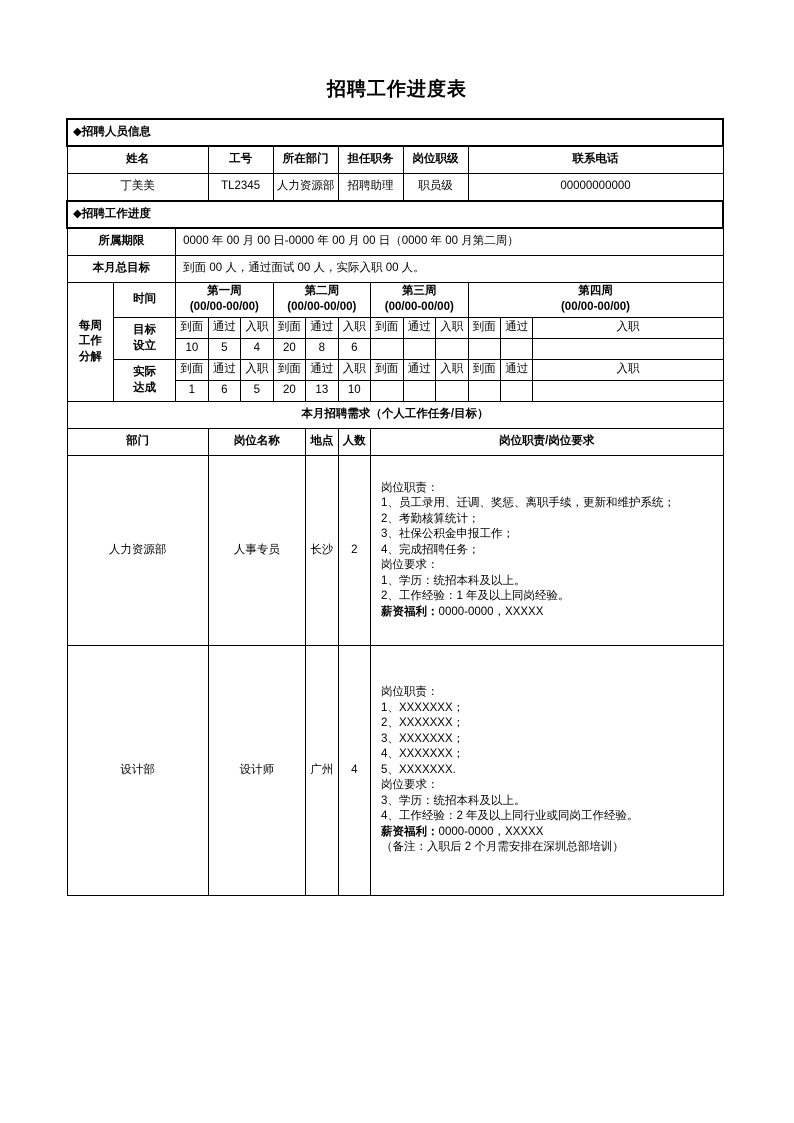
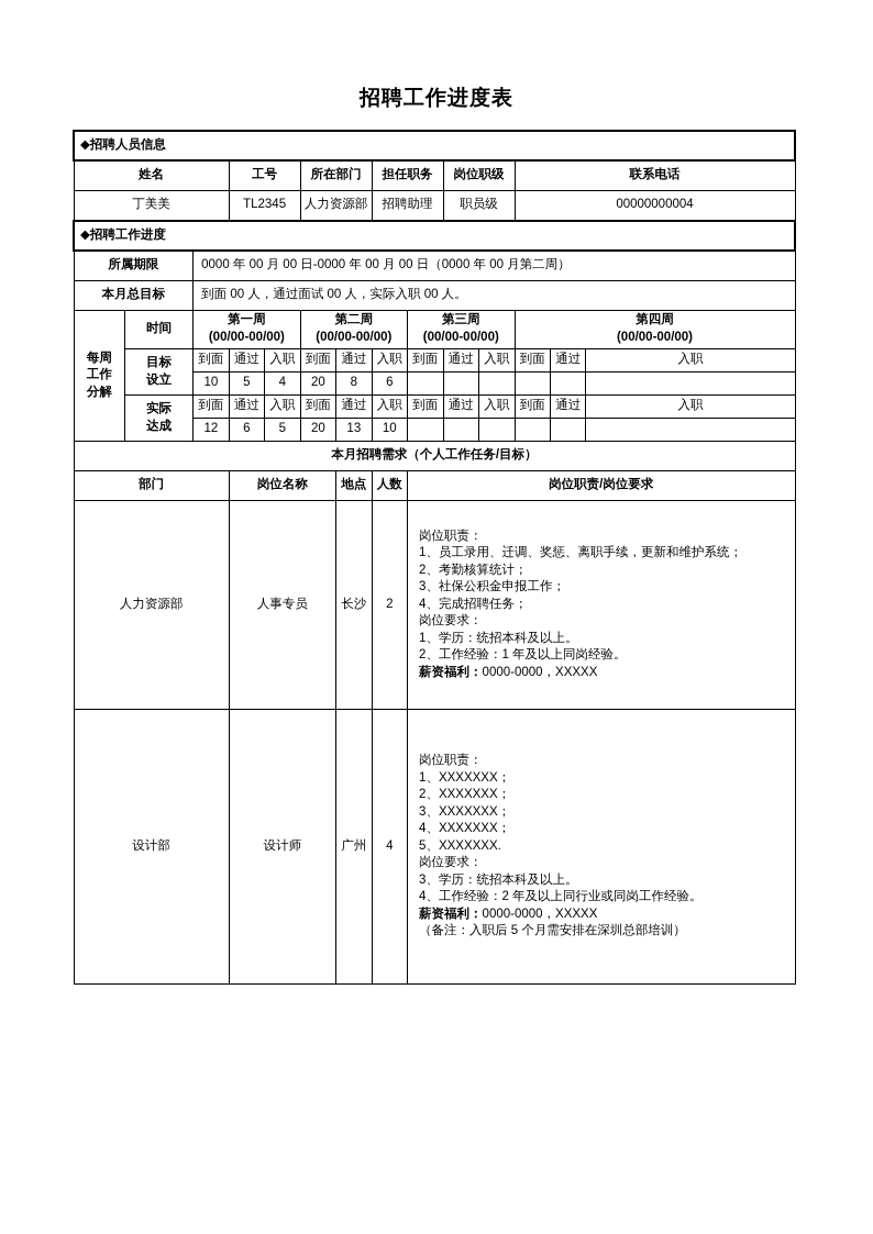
  招聘工作进度表
  ◆招聘人员信息
  姓名	工号	所在部门	担任职务	岗位职级	联系电话
- 丁美美	TL2345	人力资源部	招聘助理	职员级	00000000000
+ 丁美美	TL2345	人力资源部	招聘助理	职员级	00000000004
  ◆招聘工作进度
  所属期限	0000 年 00 月 00 日-0000 年 00 月 00 日（0000 年 00 月第二周）
  本月总目标	到面 00 人，通过面试 00 人，实际入职 00 人。
  每周 工作 分解	时间	第一周 (00/00-00/00)	第二周 (00/00-00/00)	第三周 (00/00-00/00)	第四周 (00/00-00/00)
  目标 设立	到面	通过	入职	到面	通过	入职	到面	通过	入职	到面	通过	入职
  10	5	4	20	8	6
  实际 达成	到面	通过	入职	到面	通过	入职	到面	通过	入职	到面	通过	入职
- 1	6	5	20	13	10
+ 12	6	5	20	13	10
  本月招聘需求（个人工作任务/目标）
  部门	岗位名称	地点	人数	岗位职责/岗位要求
  人力资源部	人事专员	长沙	2	岗位职责： 1、员工录用、迁调、奖惩、离职手续，更新和维护系统； 2、考勤核算统计； 3、社保公积金申报工作； 4、完成招聘任务； 岗位要求： 1、学历：统招本科及以上。 2、工作经验：1 年及以上同岗经验。 薪资福利：0000-0000，XXXXX
- 设计部	设计师	广州	4	岗位职责： 1、XXXXXXX； 2、XXXXXXX； 3、XXXXXXX； 4、XXXXXXX； 5、XXXXXXX. 岗位要求： 3、学历：统招本科及以上。 4、工作经验：2 年及以上同行业或同岗工作经验。 薪资福利：0000-0000，XXXXX （备注：入职后 2 个月需安排在深圳总部培训）
+ 设计部	设计师	广州	4	岗位职责： 1、XXXXXXX； 2、XXXXXXX； 3、XXXXXXX； 4、XXXXXXX； 5、XXXXXXX. 岗位要求： 3、学历：统招本科及以上。 4、工作经验：2 年及以上同行业或同岗工作经验。 薪资福利：0000-0000，XXXXX （备注：入职后 5 个月需安排在深圳总部培训）
